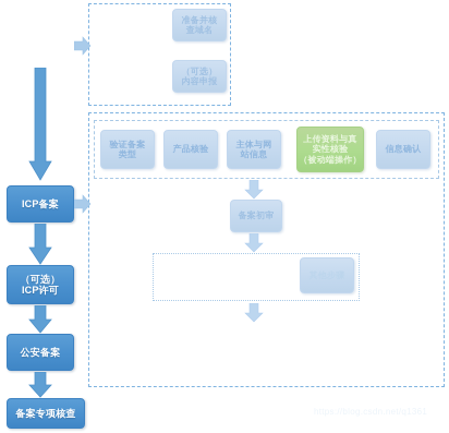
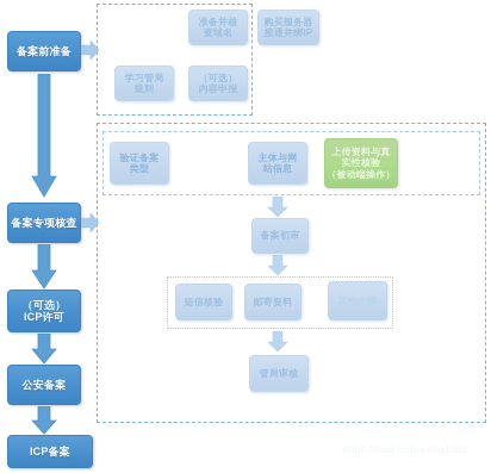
  准备并核
  查域名
+ 购买服务器
+ 接通并绑IP
+ 学习管局
+ 规则
  （可选）
  内容申报
  验证备案
  类型
- 产品核验
  主体与网
  站信息
  上传资料与真
  实性核验
  （被动端操作）
- 信息确认
  备案初审
+ 短信核验
+ 邮寄资料
+ 管局审核
+ 备案前准备
- ICP备案
+ 备案专项核查
  （可选）
  ICP许可
  公安备案
- 备案专项核查
+ ICP备案
